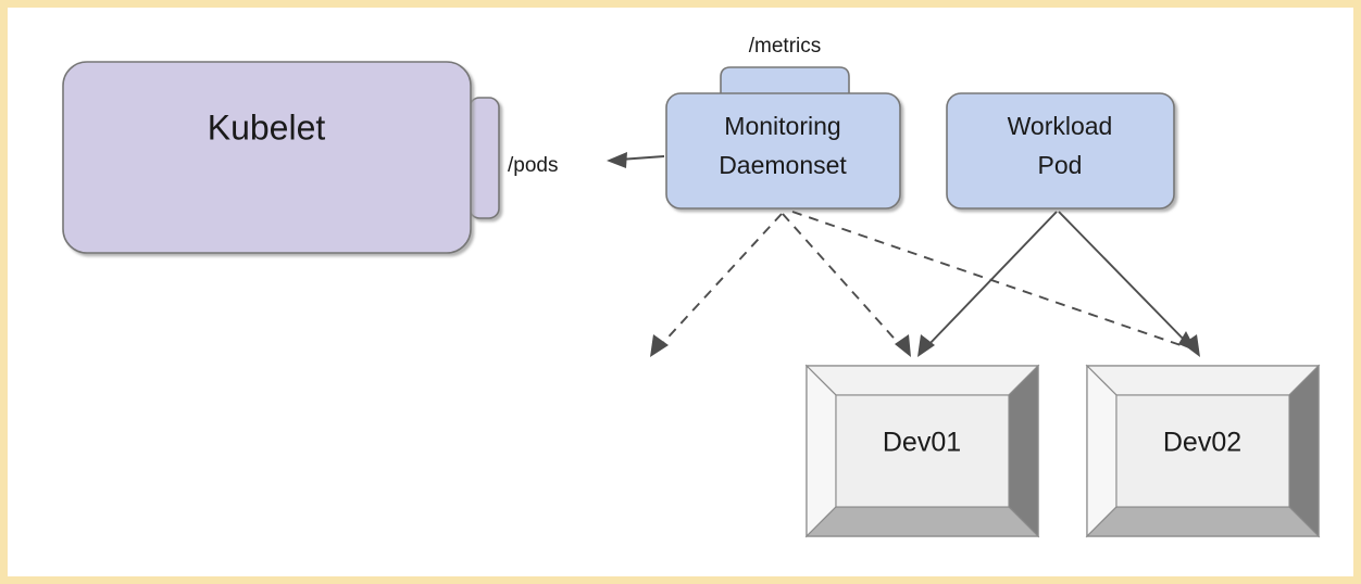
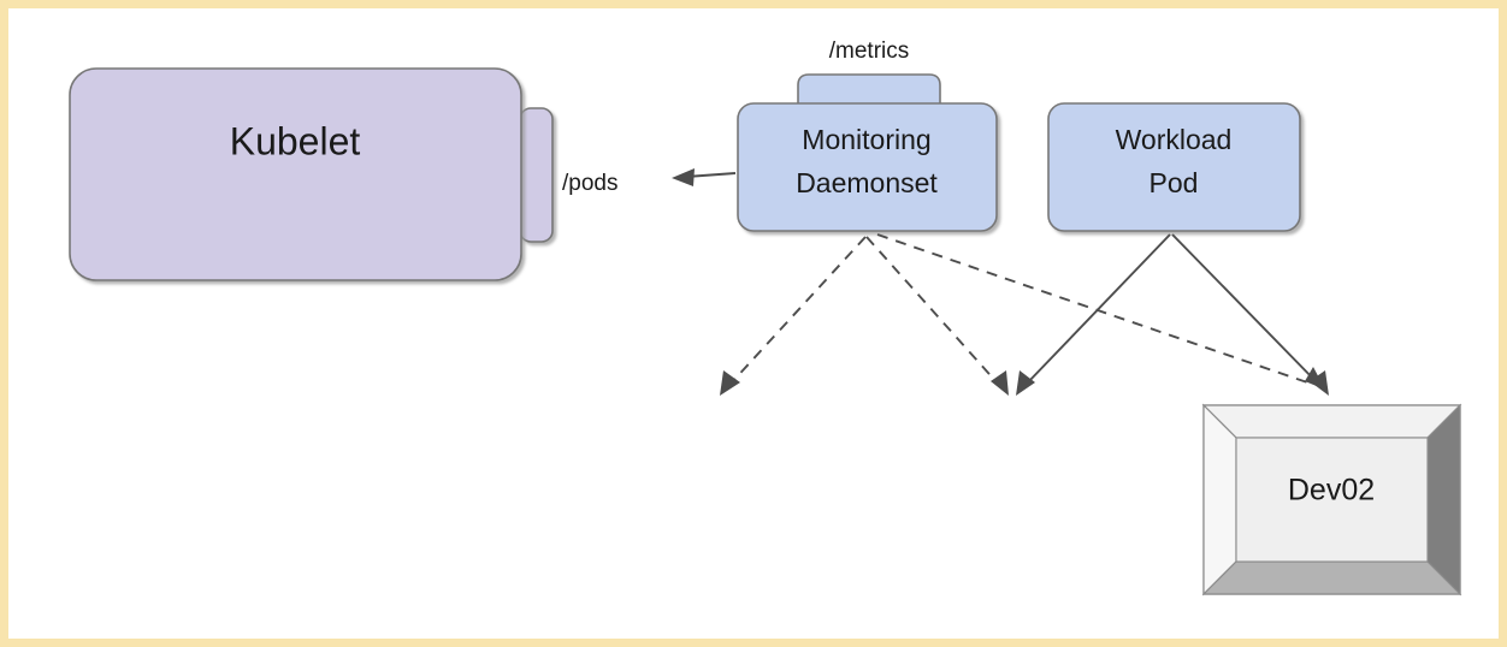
  Kubelet
  /pods
  /metrics
  Monitoring
  Daemonset
  Workload
  Pod
- Dev01
  Dev02
